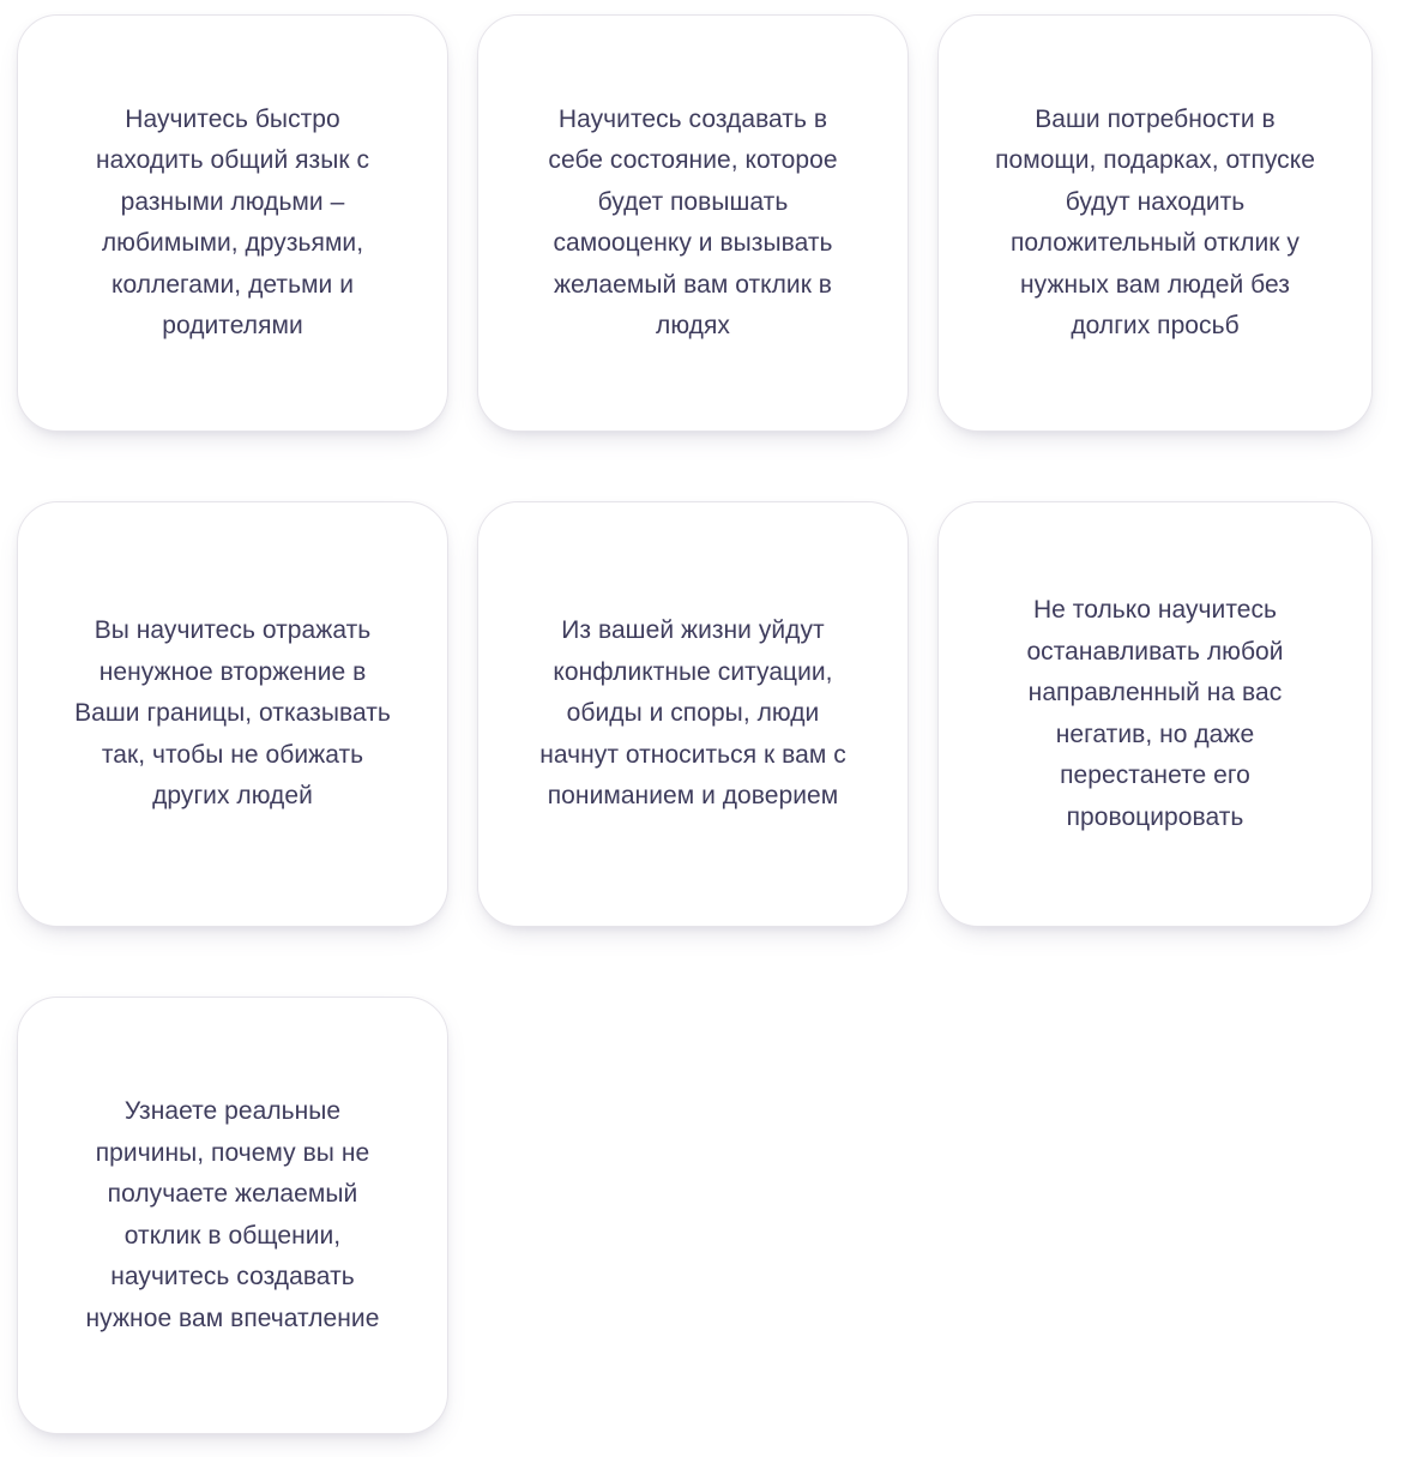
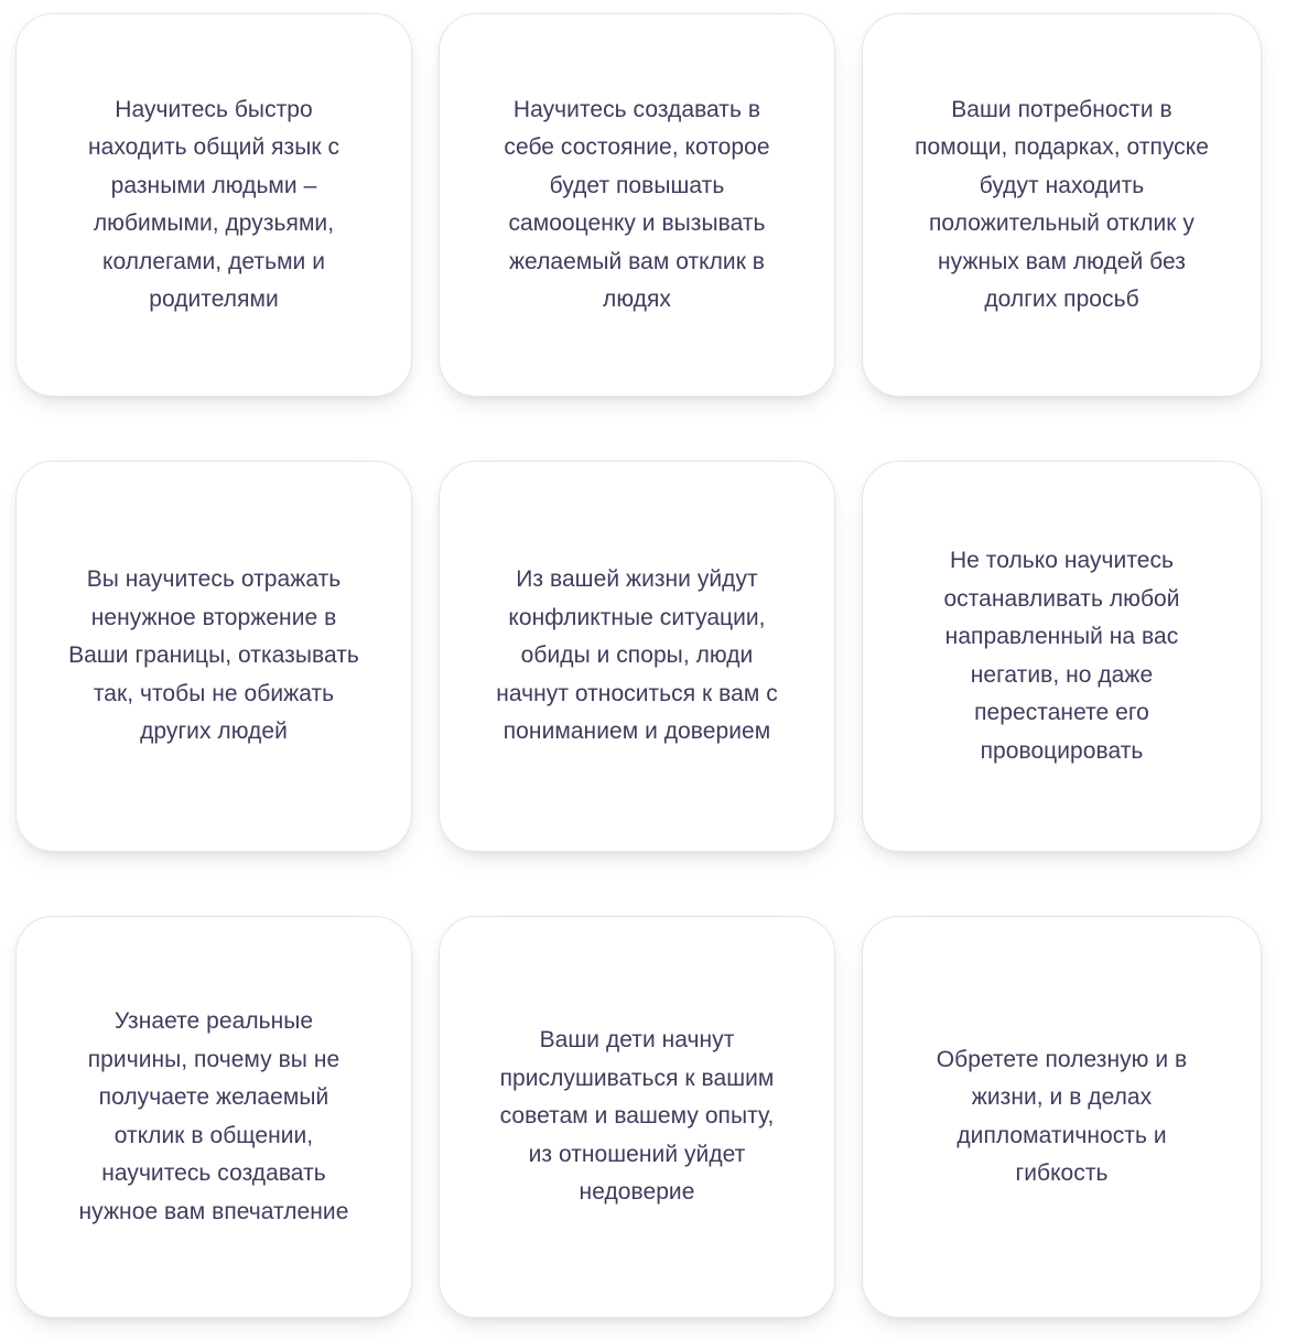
  Научитесь быстро
  находить общий язык с
  разными людьми –
  любимыми, друзьями,
  коллегами, детьми и
  родителями
  Научитесь создавать в
  себе состояние, которое
  будет повышать
  самооценку и вызывать
  желаемый вам отклик в
  людях
  Ваши потребности в
  помощи, подарках, отпуске
  будут находить
  положительный отклик у
  нужных вам людей без
  долгих просьб
  Вы научитесь отражать
  ненужное вторжение в
  Ваши границы, отказывать
  так, чтобы не обижать
  других людей
  Из вашей жизни уйдут
  конфликтные ситуации,
  обиды и споры, люди
  начнут относиться к вам с
  пониманием и доверием
  Не только научитесь
  останавливать любой
  направленный на вас
  негатив, но даже
  перестанете его
  провоцировать
  Узнаете реальные
  причины, почему вы не
  получаете желаемый
  отклик в общении,
  научитесь создавать
  нужное вам впечатление
+ Ваши дети начнут
+ прислушиваться к вашим
+ советам и вашему опыту,
+ из отношений уйдет
+ недоверие
+ Обретете полезную и в
+ жизни, и в делах
+ дипломатичность и
+ гибкость
